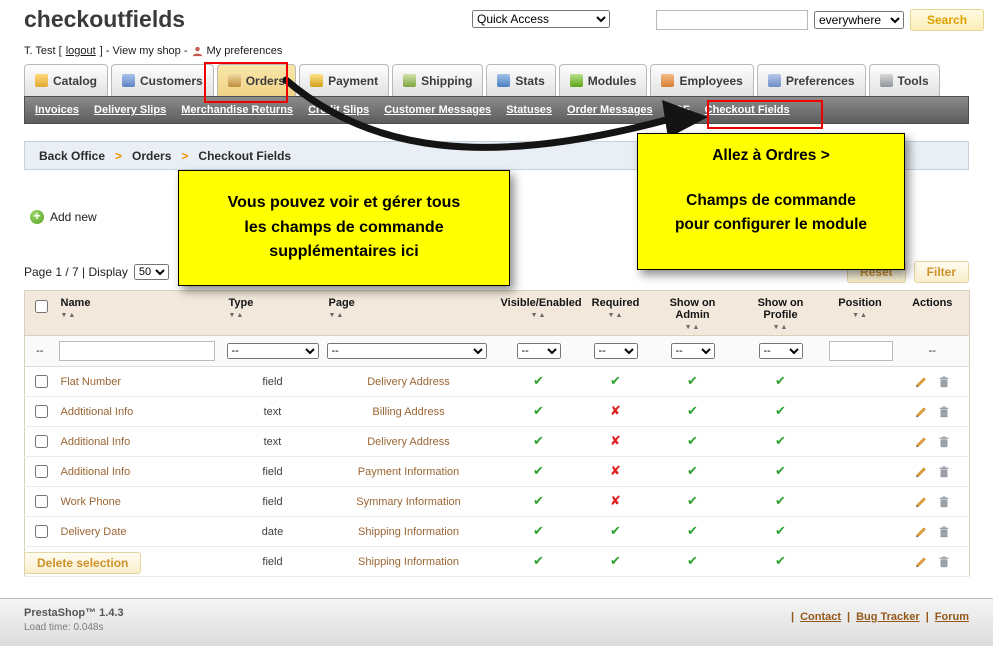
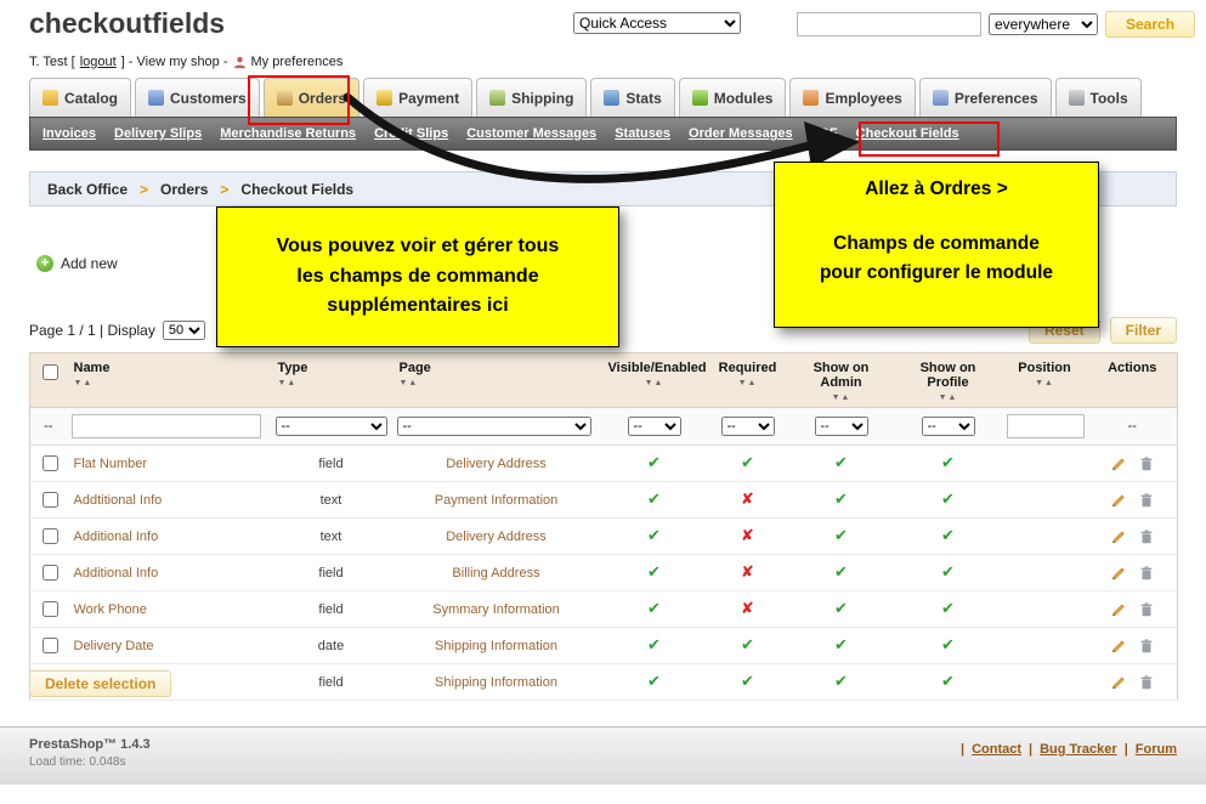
  checkoutfields
  Quick Access
  everywhere
  Search
  T. Test [
  logout
  ] - View my shop -
  My preferences
  Catalog
  Customers
  Orders
  Payment
  Shipping
  Stats
  Modules
  Employees
  Preferences
  Tools
  Invoices
  Delivery Slips
  Merchandise Returns
  Crt Slips
  Customer Messages
  Statuses
  Order Messages
  Checkout Fields
  Back Office
  >
  Orders
  >
  Checkout Fields
  Add new
- Page 1 / 7 | Display
+ Page 1 / 1 | Display
  50
  Reset
  Filter
  	Name	Type	Page	Visible/Enable	Required	Show on Admin	Show on Profile	Position	Actions
  --		--	--	--	--	--	--		--
  	Flat Number	field	Delivery Address	✔	✔	✔	✔
- 	Addtitional Info	text	Billing Address	✔	✘	✔	✔
+ 	Addtitional Info	text	Payment Information	✔	✘	✔	✔
  	Additional Info	text	Delivery Address	✔	✘	✔	✔
- 	Additional Info	field	Payment Information	✔	✘	✔	✔
+ 	Additional Info	field	Billing Address	✔	✘	✔	✔
  	Work Phone	field	Symmary Information	✔	✘	✔	✔
  	Delivery Date	date	Shipping Information	✔	✔	✔	✔
  		field	Shipping Information	✔	✔	✔	✔
  Delete selection
  PrestaShop™ 1.4.3
  Load time: 0.048s
  |
  Contact
  |
  Bug Tracker
  |
  Forum
  Vous pouvez voir et gérer tous
  les champs de commande
  supplémentaires ici
  Allez à Ordres >
  Champs de commande
  pour configurer le module
